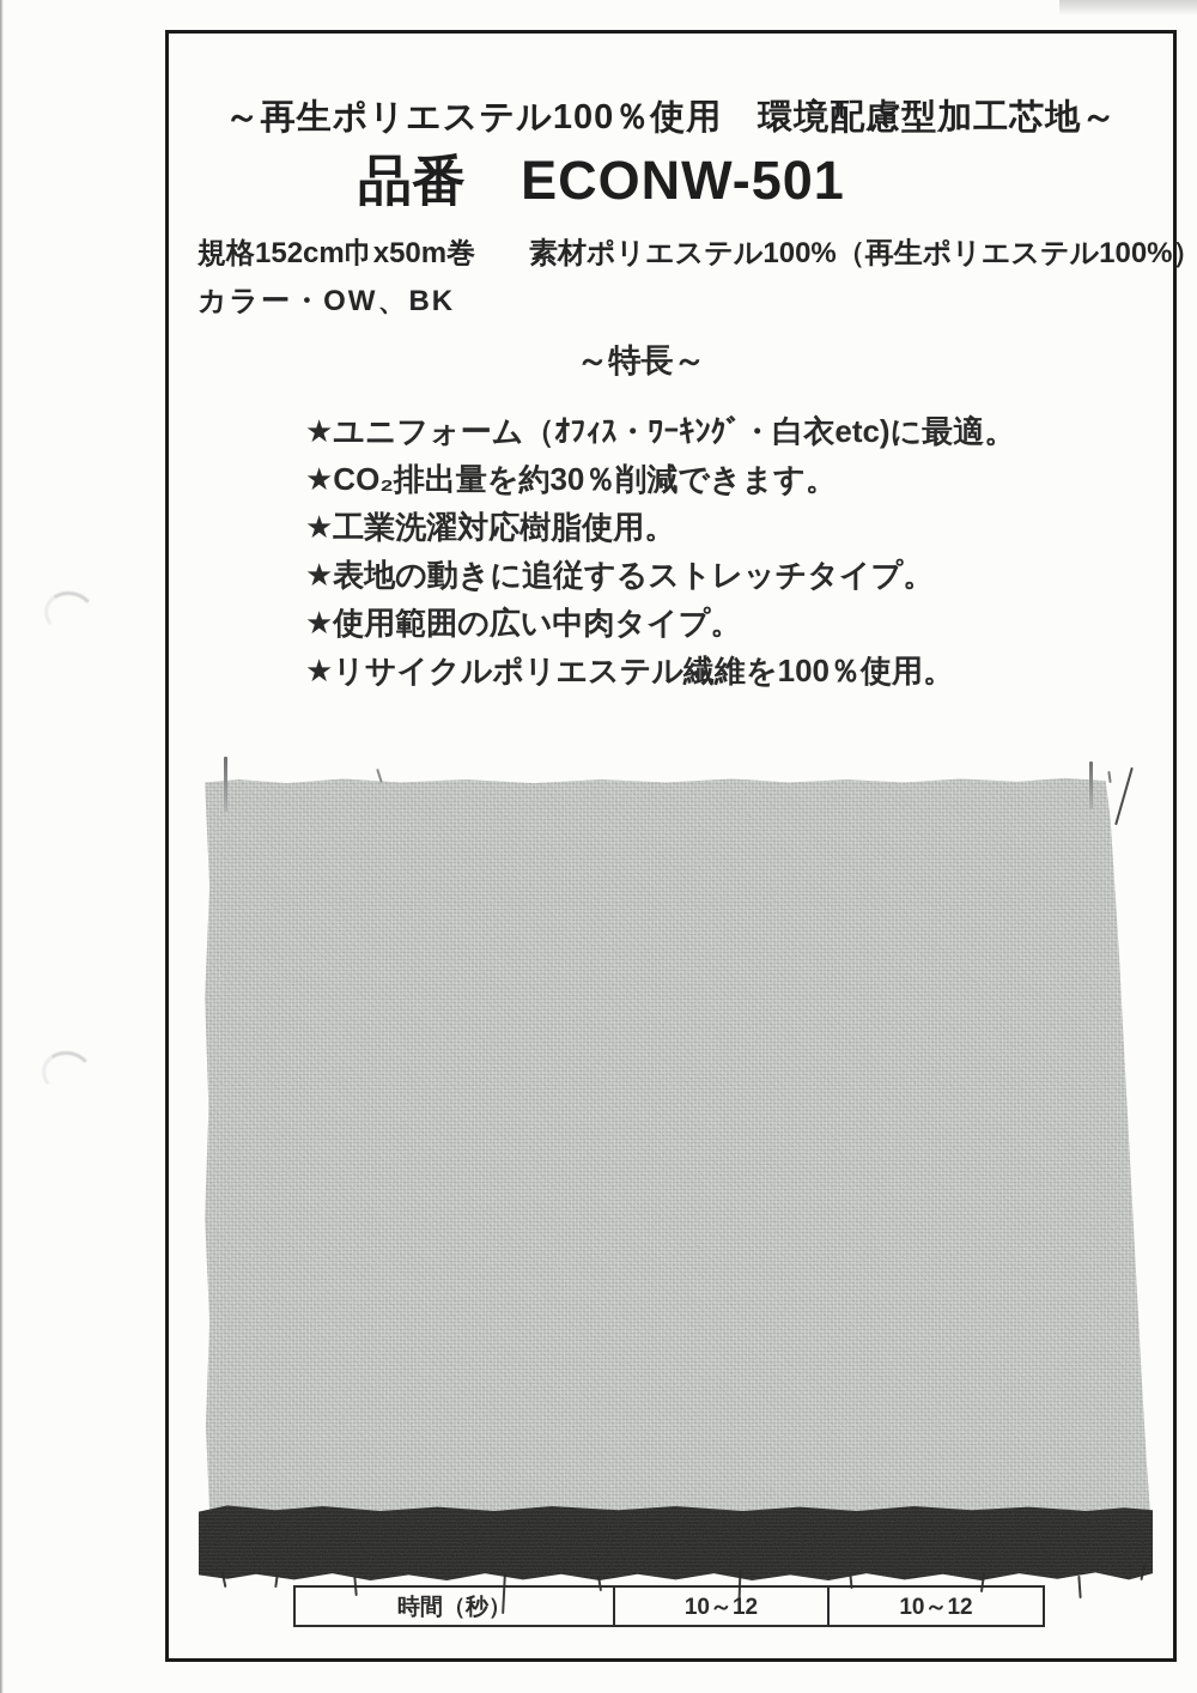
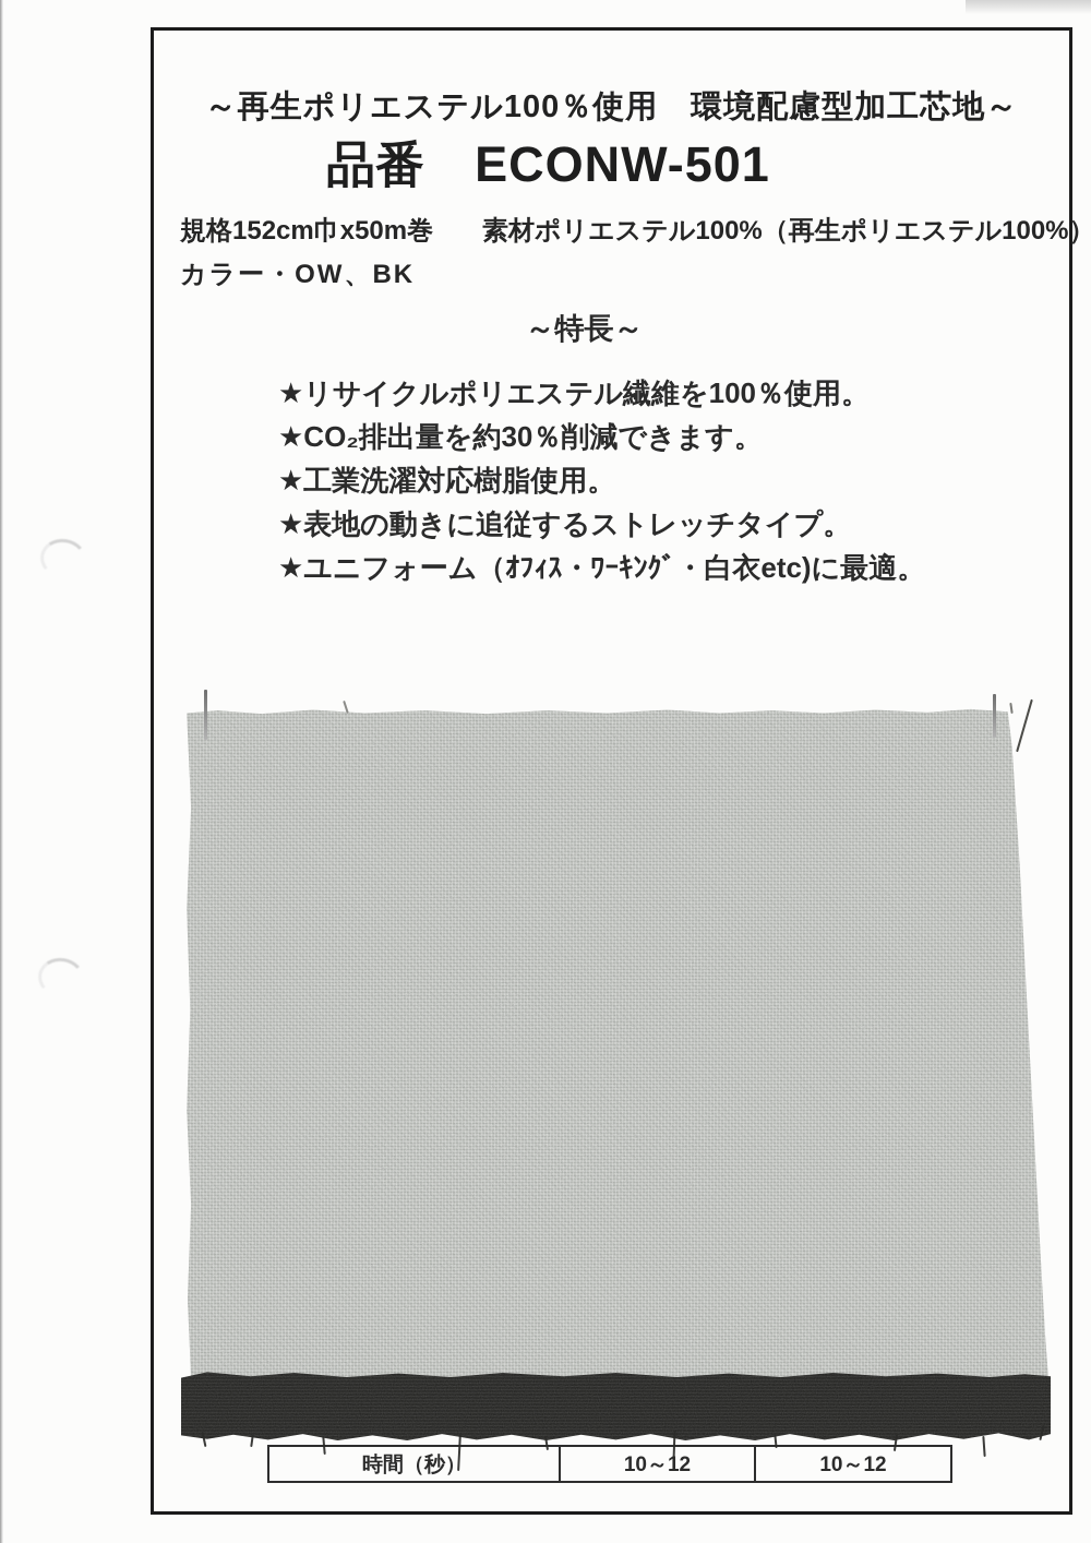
  ～再生ポリエステル100％使用 環境配慮型加工芯地～
  品番 ECONW-501
  規格152cm巾x50m巻
  素材ポリエステル100%（再生ポリエステル100%）
  カラー・OW、BK
  ～特長～
- ★ユニフォーム（ｵﾌｨｽ・ﾜｰｷﾝｸﾞ・白衣etc)に最適。
+ ★リサイクルポリエステル繊維を100％使用。
  ★CO₂排出量を約30％削減できます。
  ★工業洗濯対応樹脂使用。
  ★表地の動きに追従するストレッチタイプ。
- ★使用範囲の広い中肉タイプ。
- ★リサイクルポリエステル繊維を100％使用。
+ ★ユニフォーム（ｵﾌｨｽ・ﾜｰｷﾝｸﾞ・白衣etc)に最適。
  時間（秒）	10～12	10～12
